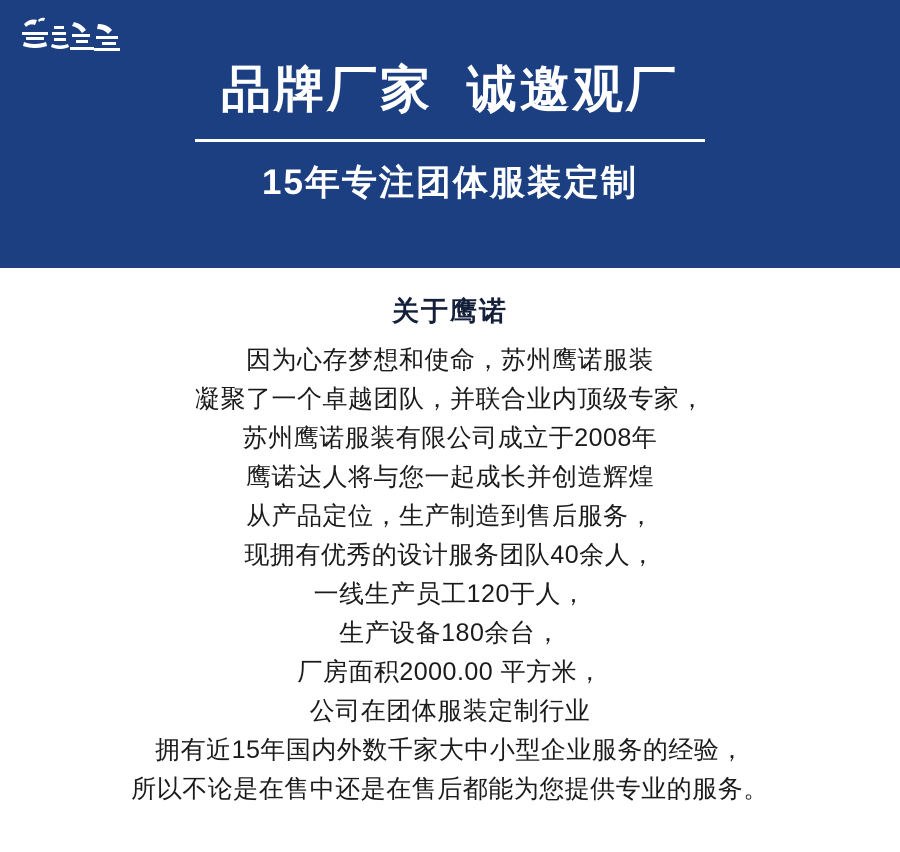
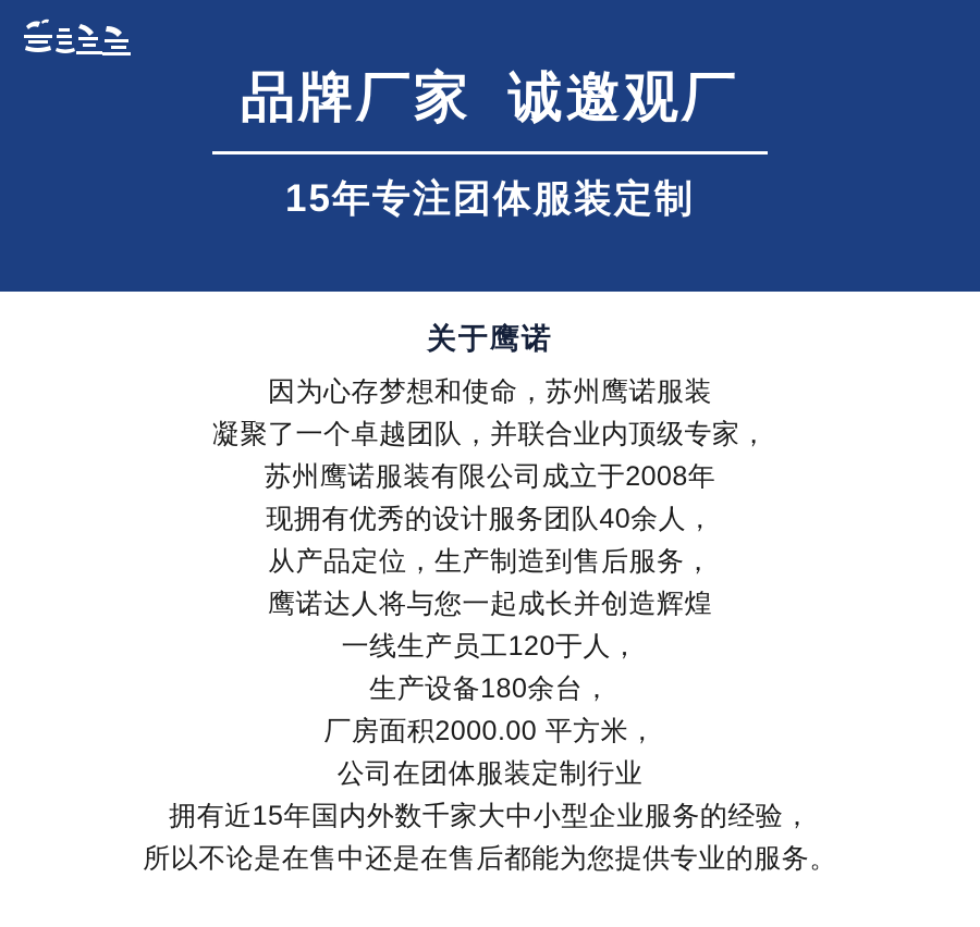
  品牌厂家 诚邀观厂
  15年专注团体服装定制
  关于鹰诺
  因为心存梦想和使命，苏州鹰诺服装
  凝聚了一个卓越团队，并联合业内顶级专家，
  苏州鹰诺服装有限公司成立于2008年
- 鹰诺达人将与您一起成长并创造辉煌
+ 现拥有优秀的设计服务团队40余人，
  从产品定位，生产制造到售后服务，
- 现拥有优秀的设计服务团队40余人，
+ 鹰诺达人将与您一起成长并创造辉煌
  一线生产员工120于人，
  生产设备180余台，
  厂房面积2000.00 平方米，
  公司在团体服装定制行业
  拥有近15年国内外数千家大中小型企业服务的经验，
  所以不论是在售中还是在售后都能为您提供专业的服务。
